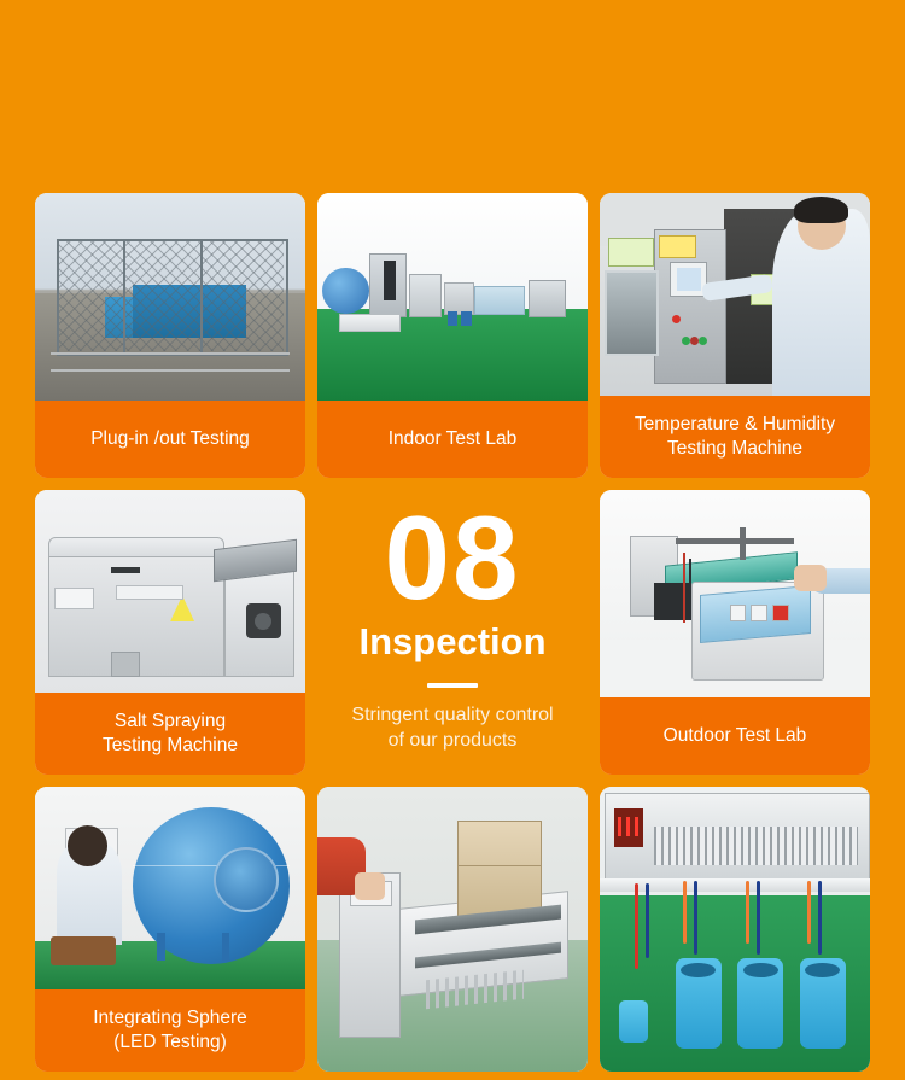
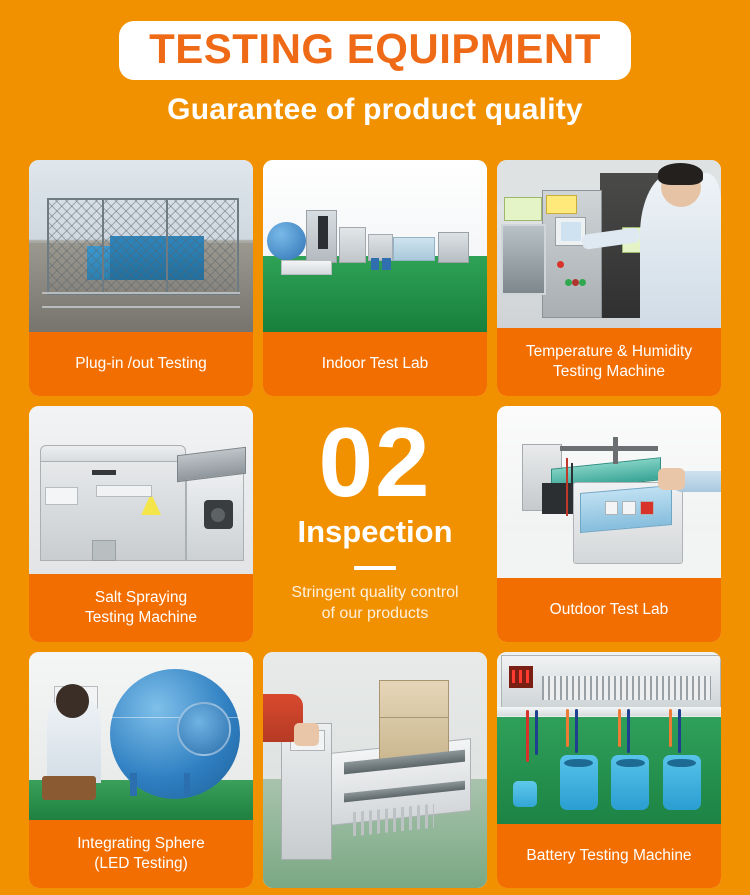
+ TESTING EQUIPMENT
+ Guarantee of product quality
  Plug-in /out Testing
  Indoor Test Lab
  Temperature & Humidity
  Testing Machine
  Salt Spraying
  Testing Machine
- 08
+ 02
  Inspection
  Stringent quality control
  of our products
  Outdoor Test Lab
  Integrating Sphere
  (LED Testing)
+ Battery Testing Machine
